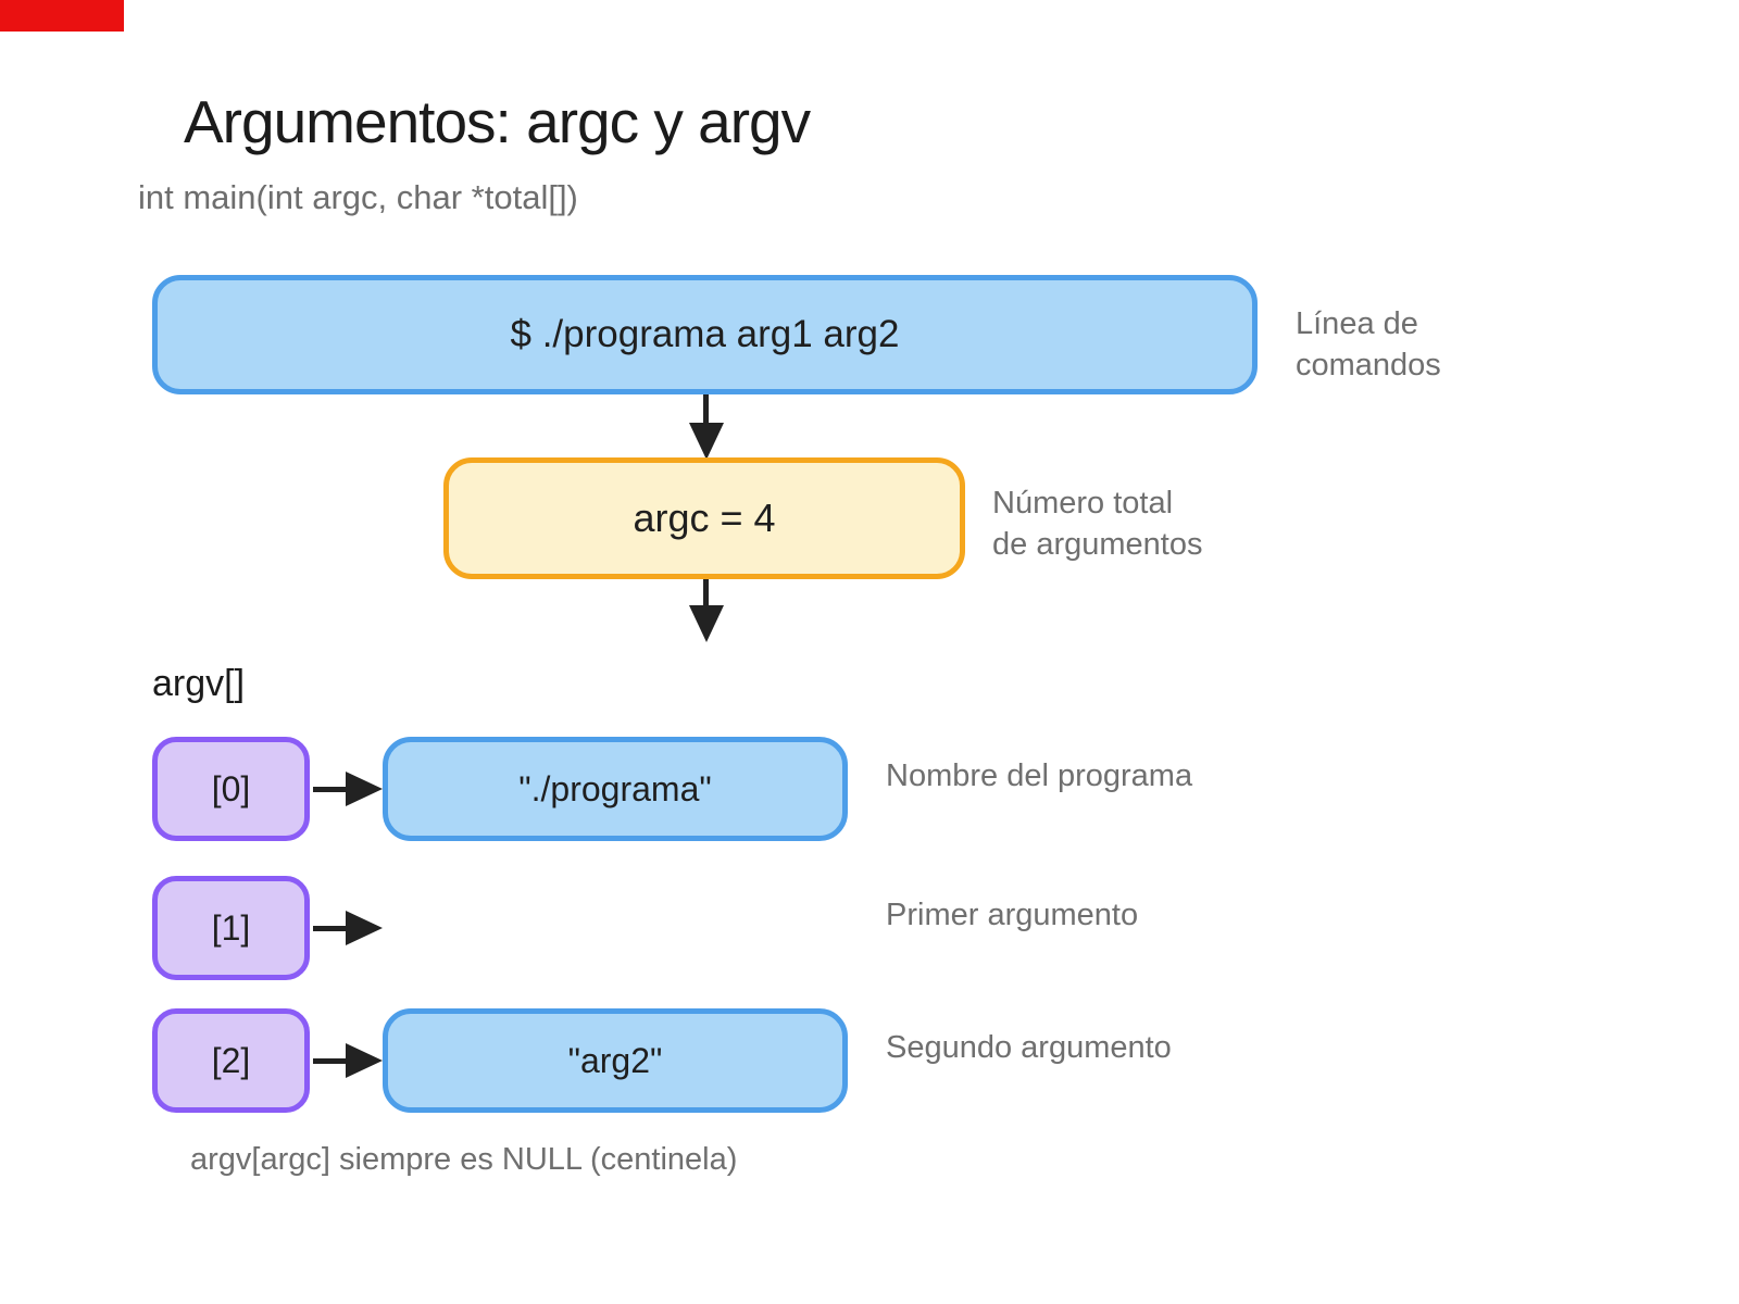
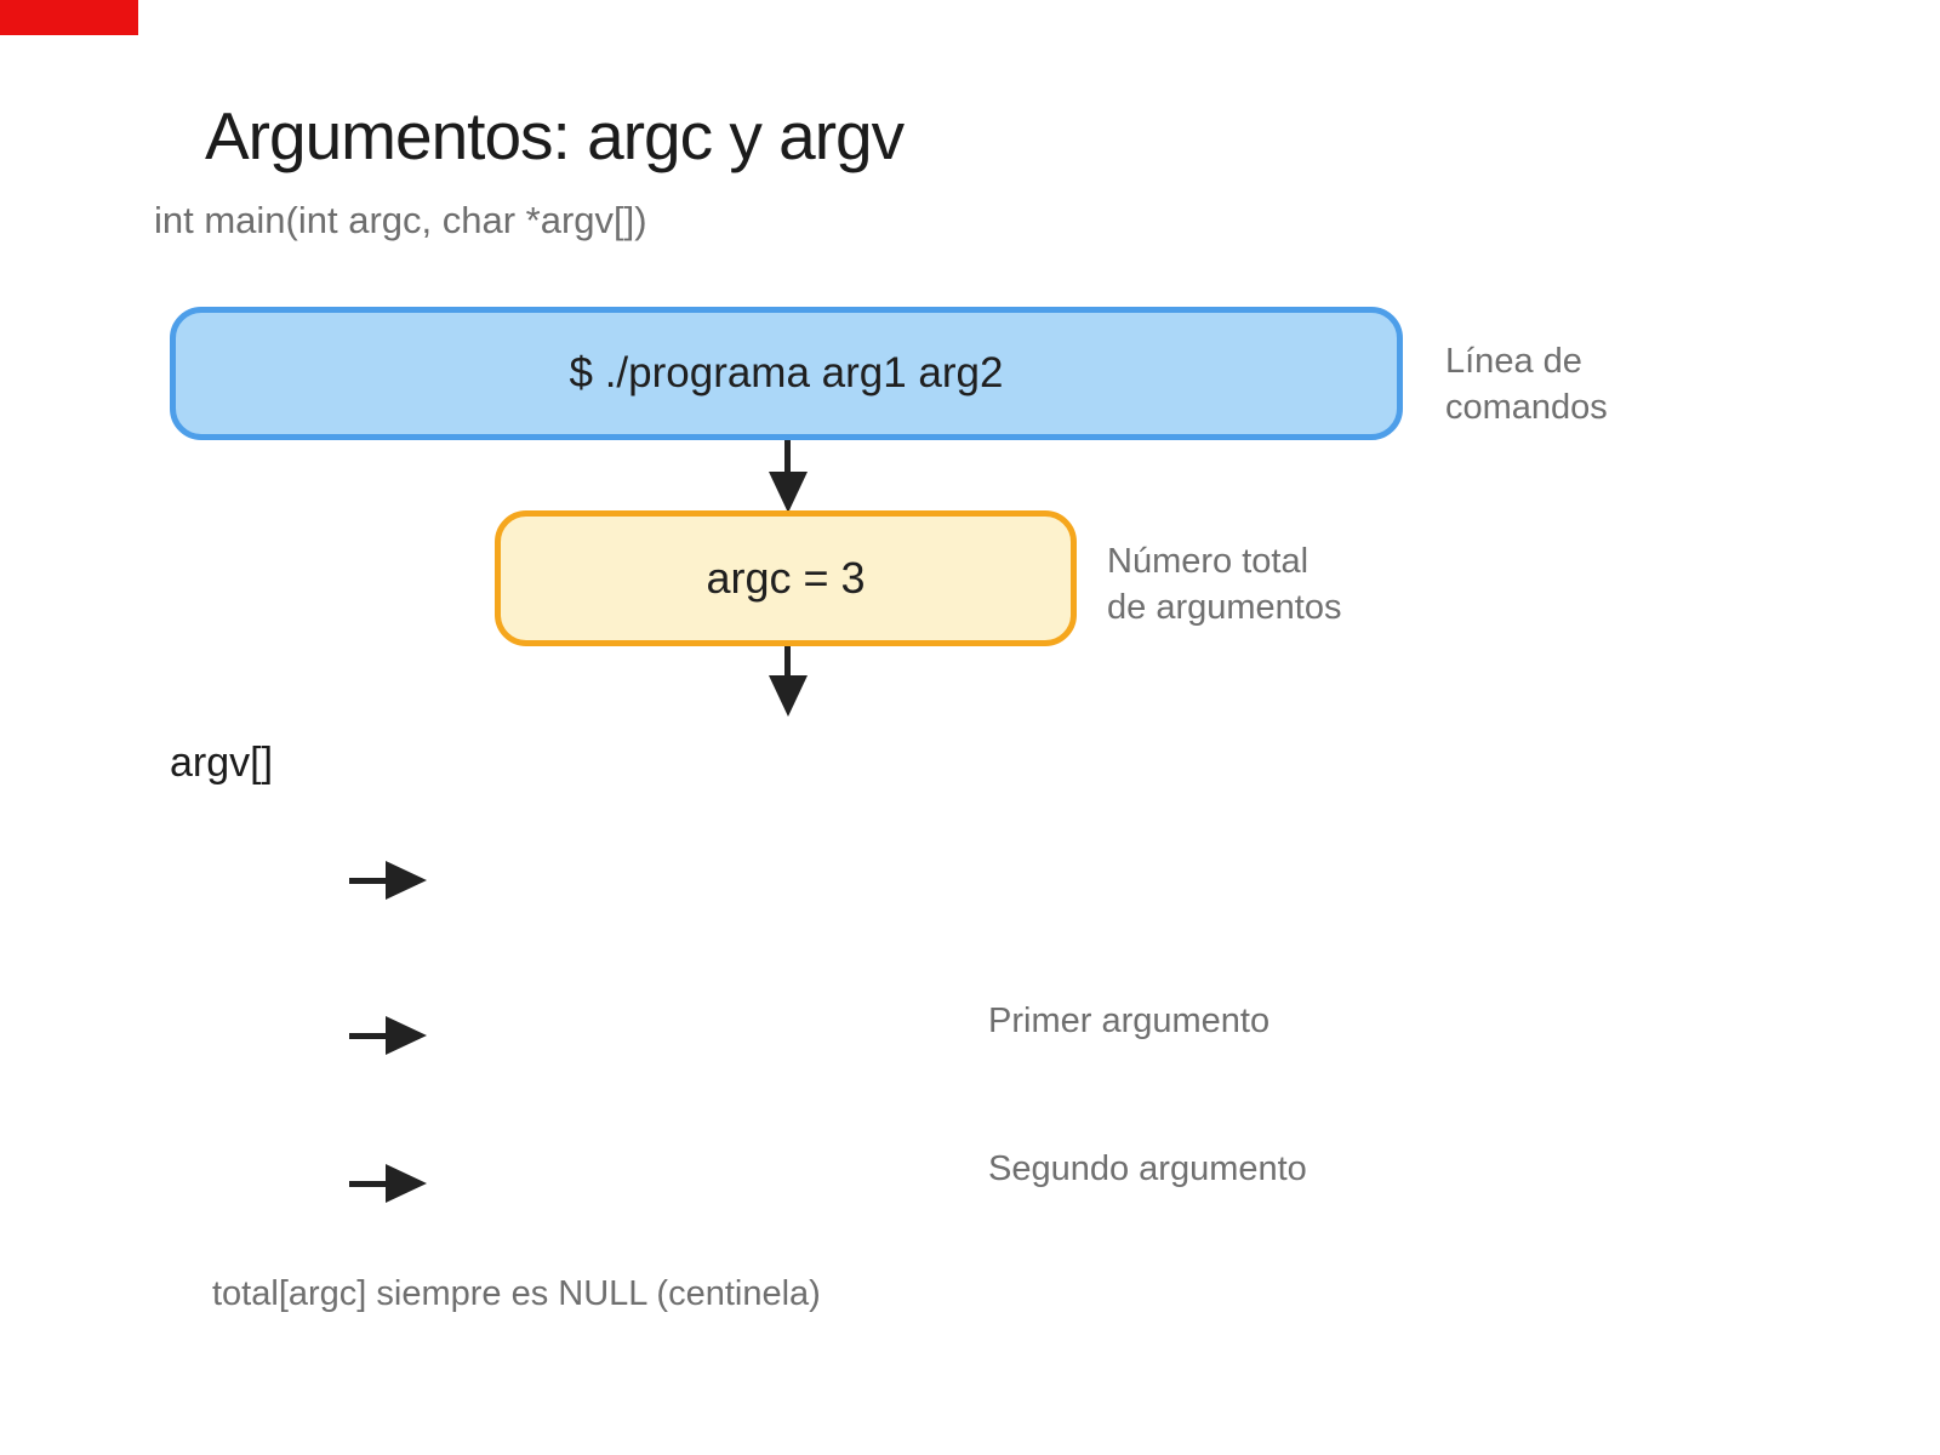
  Argumentos: argc y argv
- int main(int argc, char *total[])
+ int main(int argc, char *argv[])
  $ ./programa arg1 arg2
  Línea de
  comandos
- argc = 4
+ argc = 3
  Número total
  de argumentos
  argv[]
- [0]
- "./programa"
- Nombre del programa
- [1]
  Primer argumento
- [2]
- "arg2"
  Segundo argumento
- argv[argc] siempre es NULL (centinela)
+ total[argc] siempre es NULL (centinela)
